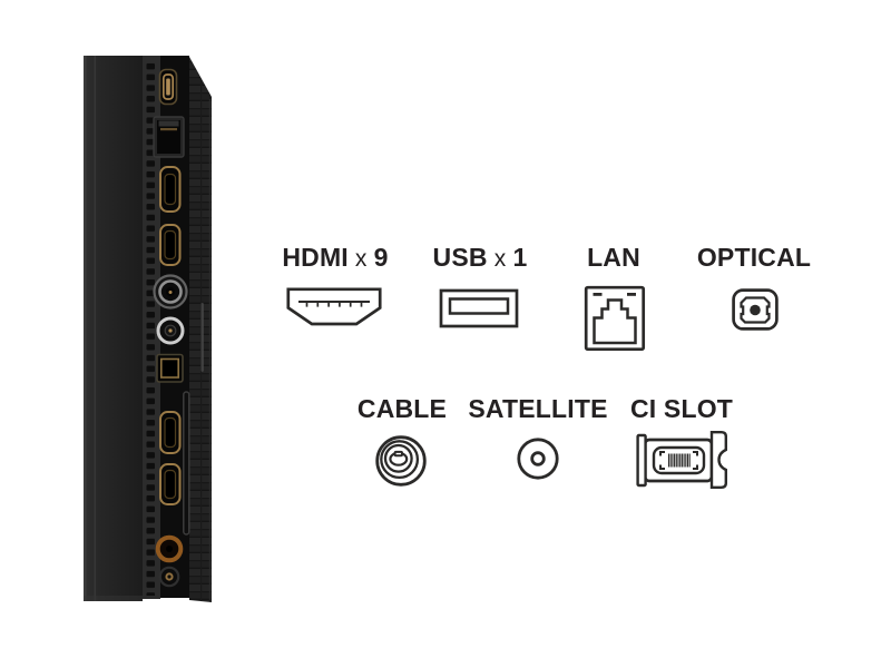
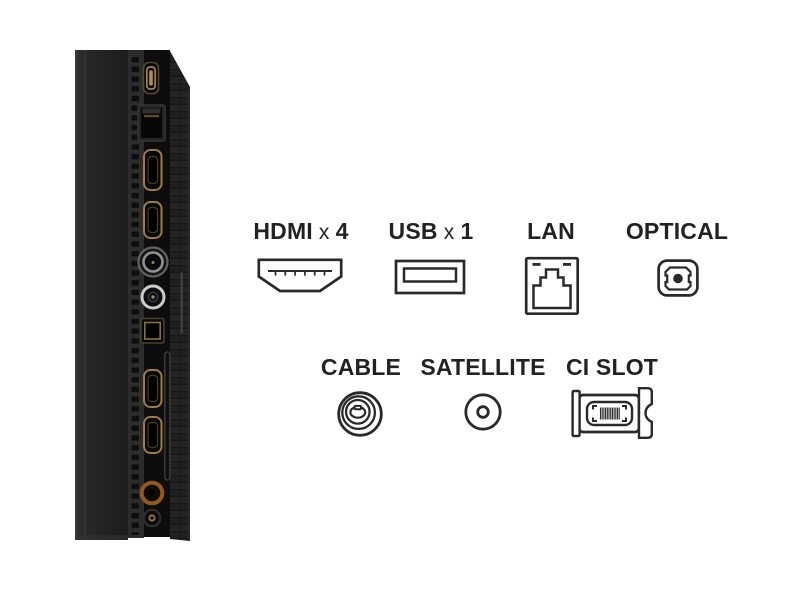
- HDMI x 9
+ HDMI x 4
  USB x 1
  LAN
  OPTICAL
  CABLE
  SATELLITE
  CI SLOT
